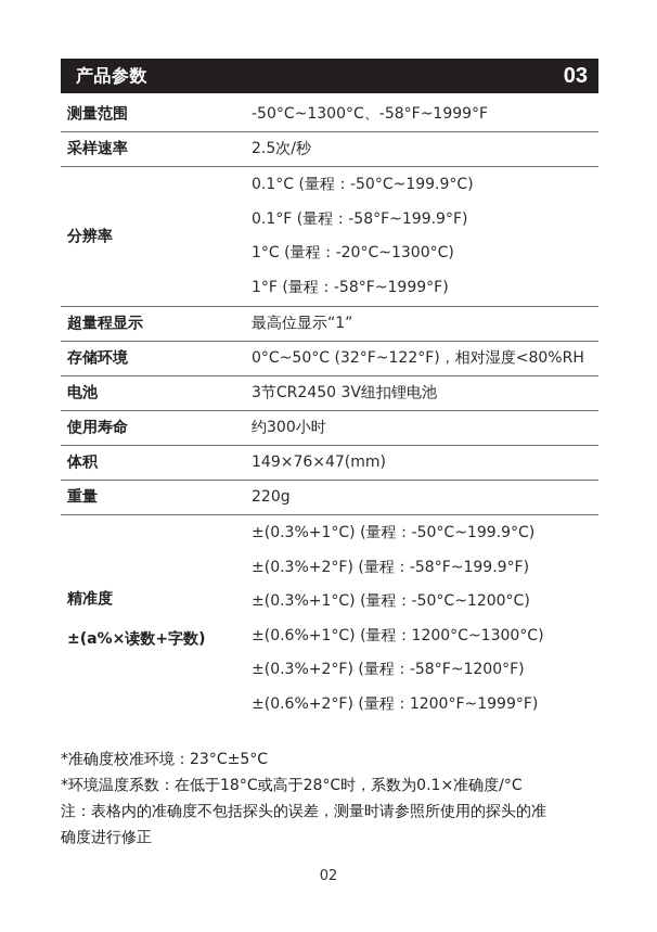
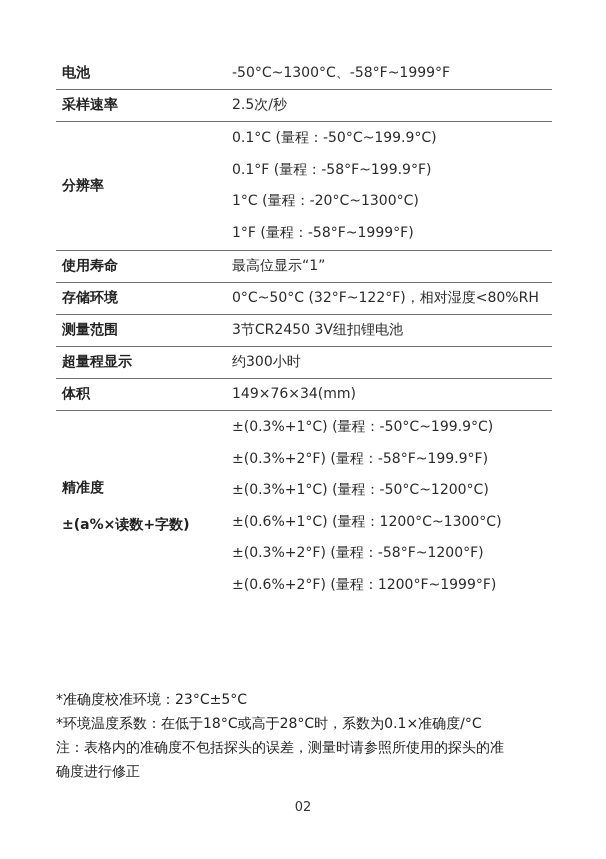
- 产品参数
- 03
- 测量范围	-50°C~1300°C、-58°F~1999°F
+ 电池	-50°C~1300°C、-58°F~1999°F
  采样速率	2.5次/秒
  分辨率	0.1°C (量程：-50°C~199.9°C) 0.1°F (量程：-58°F~199.9°F) 1°C (量程：-20°C~1300°C) 1°F (量程：-58°F~1999°F)
- 超量程显示	最高位显示“1”
+ 使用寿命	最高位显示“1”
  存储环境	0°C~50°C (32°F~122°F)，相对湿度<80%RH
- 电池	3节CR2450 3V纽扣锂电池
+ 测量范围	3节CR2450 3V纽扣锂电池
- 使用寿命	约300小时
+ 超量程显示	约300小时
- 体积	149×76×47(mm)
+ 体积	149×76×34(mm)
- 重量	220g
  精准度 ±(a%×读数+字数)	±(0.3%+1°C) (量程：-50°C~199.9°C) ±(0.3%+2°F) (量程：-58°F~199.9°F) ±(0.3%+1°C) (量程：-50°C~1200°C) ±(0.6%+1°C) (量程：1200°C~1300°C) ±(0.3%+2°F) (量程：-58°F~1200°F) ±(0.6%+2°F) (量程：1200°F~1999°F)
  *准确度校准环境：23°C±5°C
  *环境温度系数：在低于18°C或高于28°C时，系数为0.1×准确度/°C
  注：表格内的准确度不包括探头的误差，测量时请参照所使用的探头的准
  确度进行修正
  02
